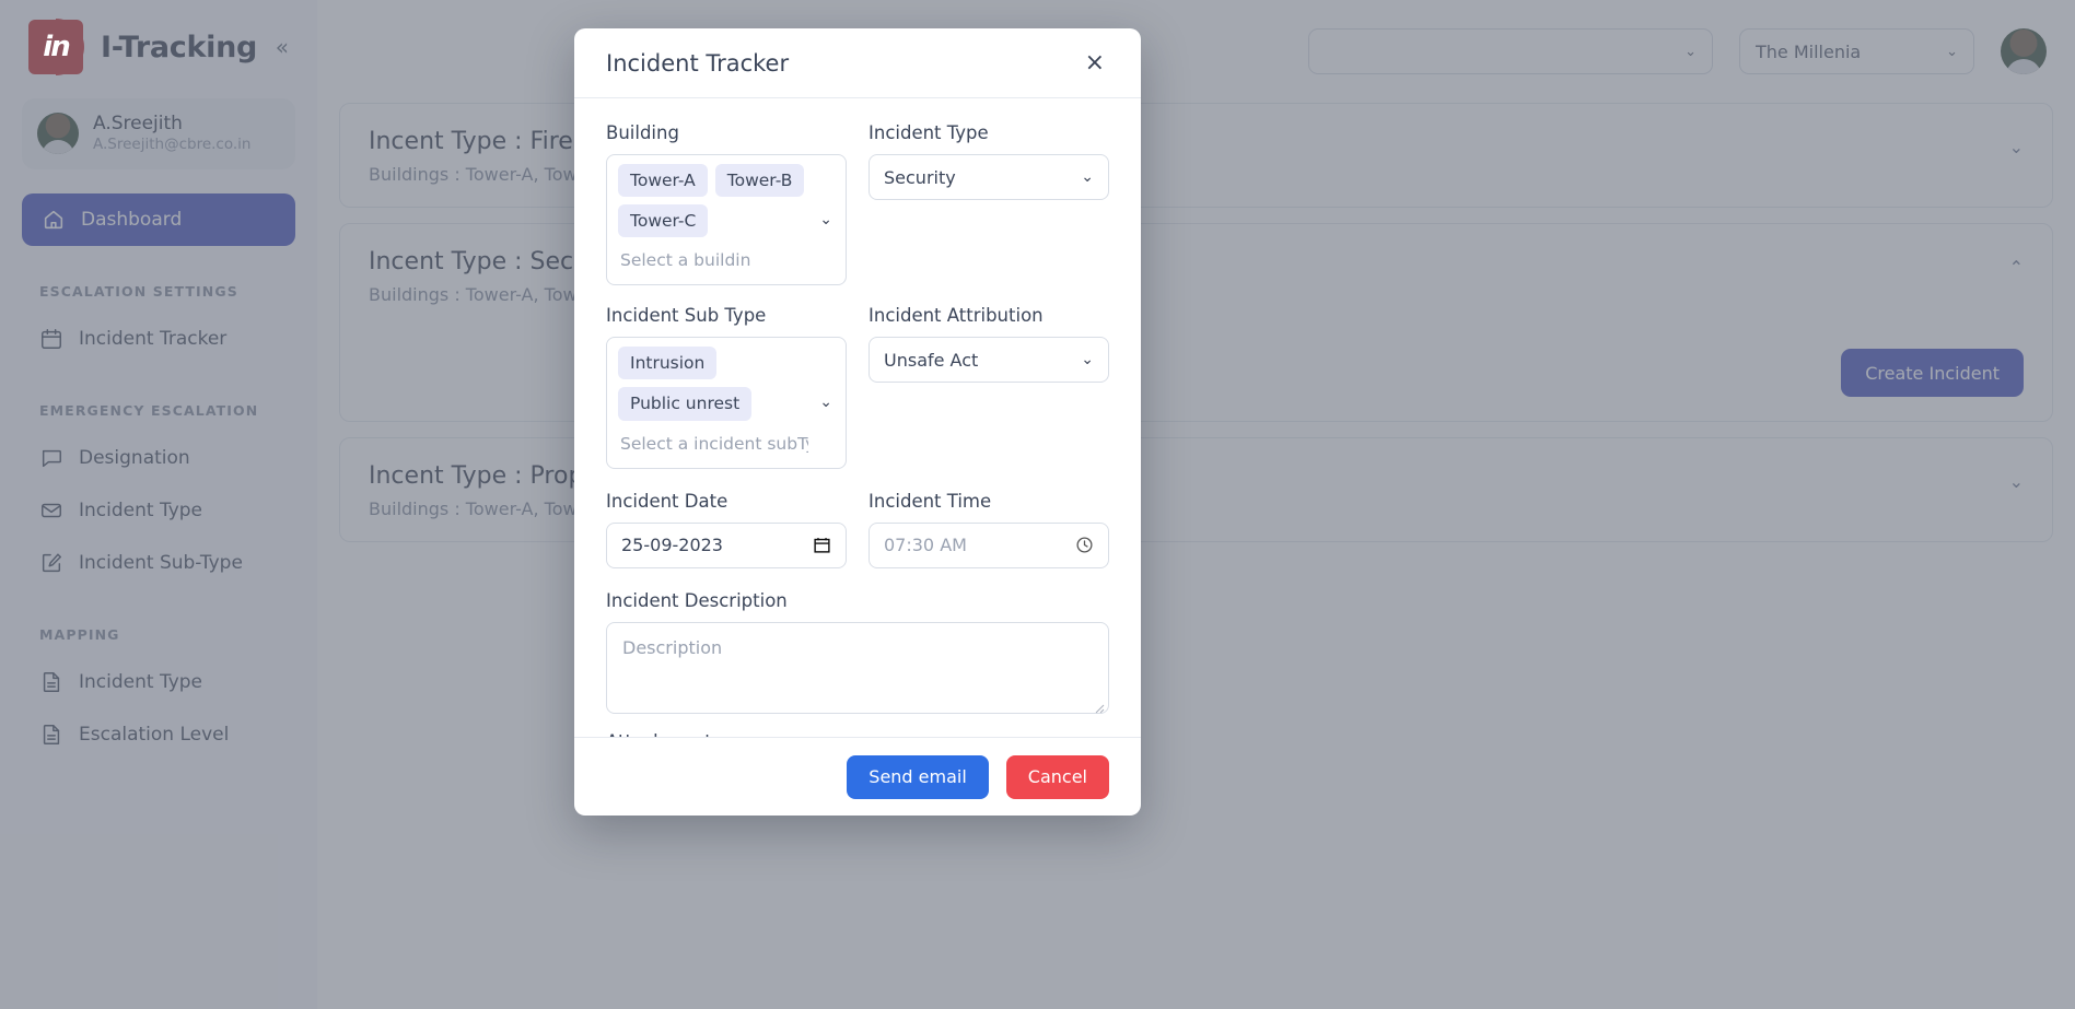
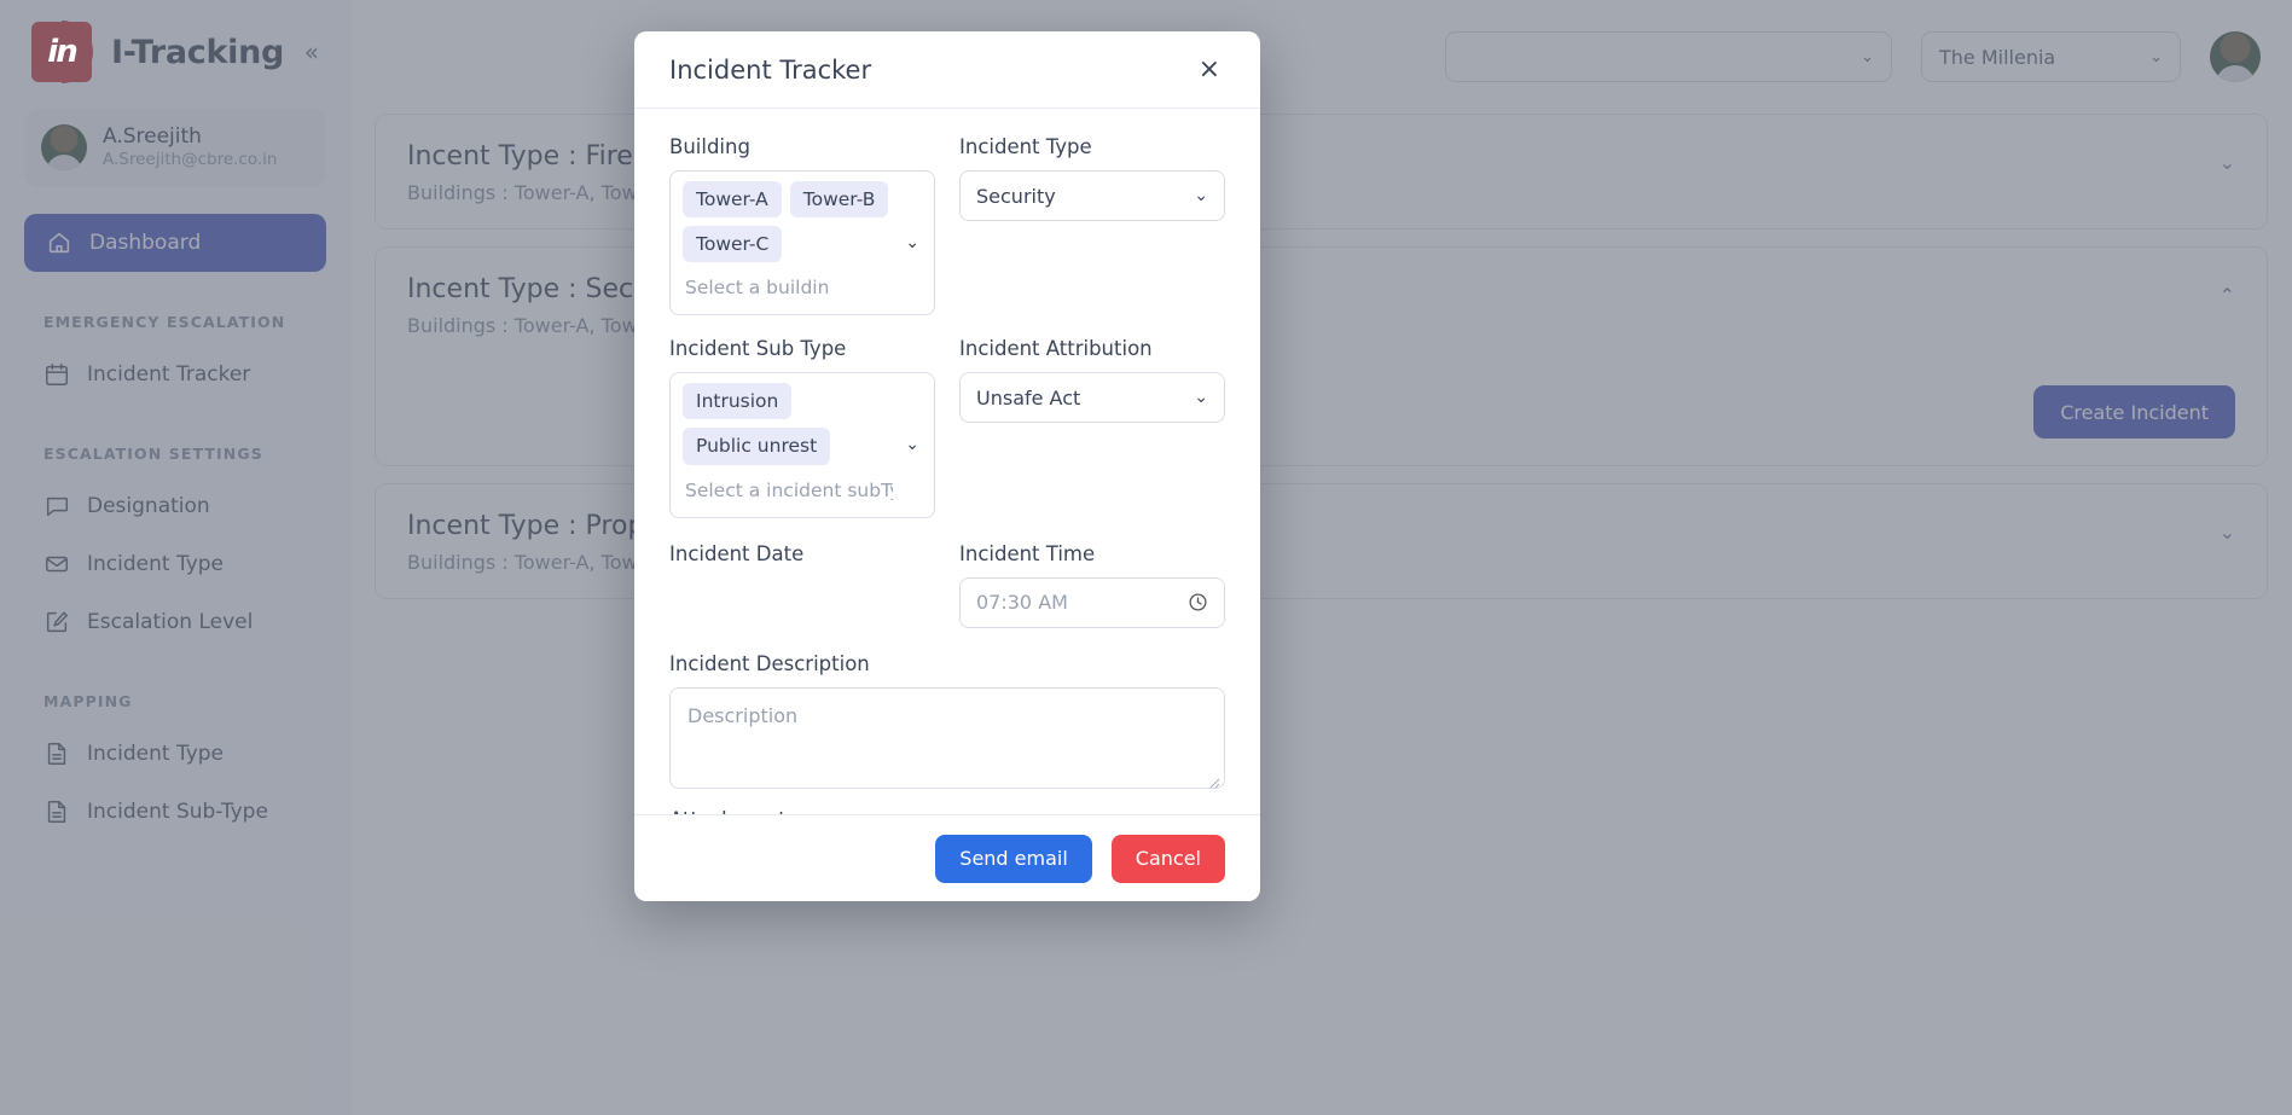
  in
  I-Tracking
  «
  A.Sreejith
  A.Sreejith@cbre.co.in
  Dashboard
- ESCALATION SETTINGS
+ EMERGENCY ESCALATION
  Incident Tracker
- EMERGENCY ESCALATION
+ ESCALATION SETTINGS
  Designation
  Incident Type
- Incident Sub-Type
+ Escalation Level
  MAPPING
  Incident Type
- Escalation Level
+ Incident Sub-Type
  ⌄
  The Millenia
  ⌄
  Incent Type : Fire
  ⌄
  Incent Type : Sec
  ⌃
  Create Incident
  Incent Type : Pro
  ⌄
  Incident Tracker
  ×
  Building
  Tower-A
  Tower-B
  Tower-C
  Select a buildin
  ⌄
  Incident Type
  Security
  ⌄
  Incident Sub Type
  Intrusion
  Public unrest
  Select a incident subT
  ⌄
  Incident Attribution
  Unsafe Act
  ⌄
  Incident Date
- 25-09-2023
  Incident Time
  07:30 AM
  Incident Description
  Description
  Send email
  Cancel
